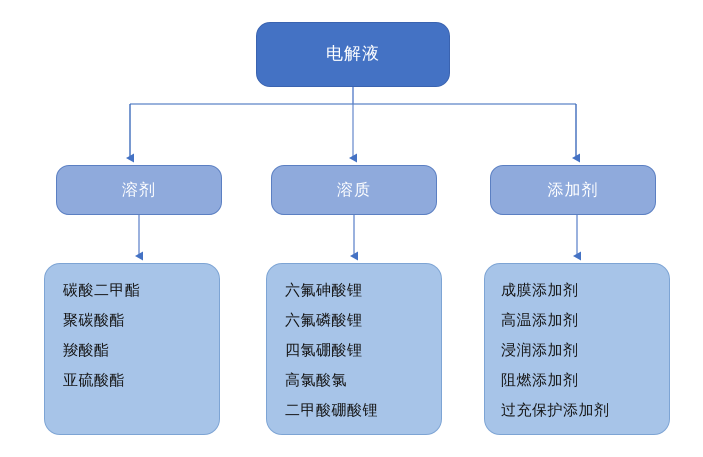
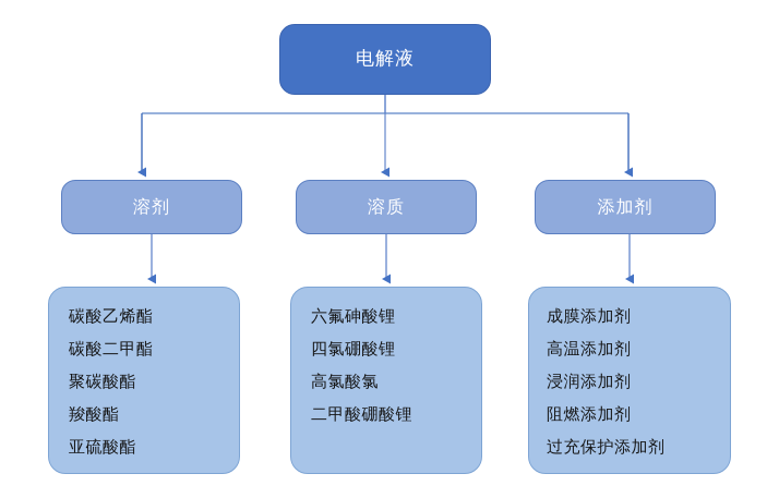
  电解液
  溶剂
  溶质
  添加剂
+ 碳酸乙烯酯
  碳酸二甲酯
  聚碳酸酯
  羧酸酯
  亚硫酸酯
  六氟砷酸锂
- 六氟磷酸锂
  四氯硼酸锂
  高氯酸氯
  二甲酸硼酸锂
  成膜添加剂
  高温添加剂
  浸润添加剂
  阻燃添加剂
  过充保护添加剂
